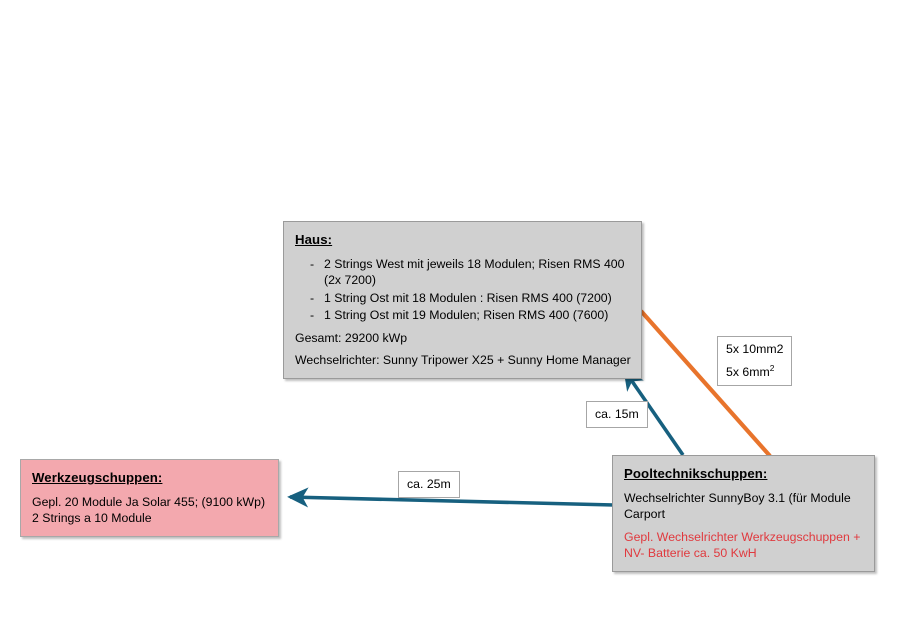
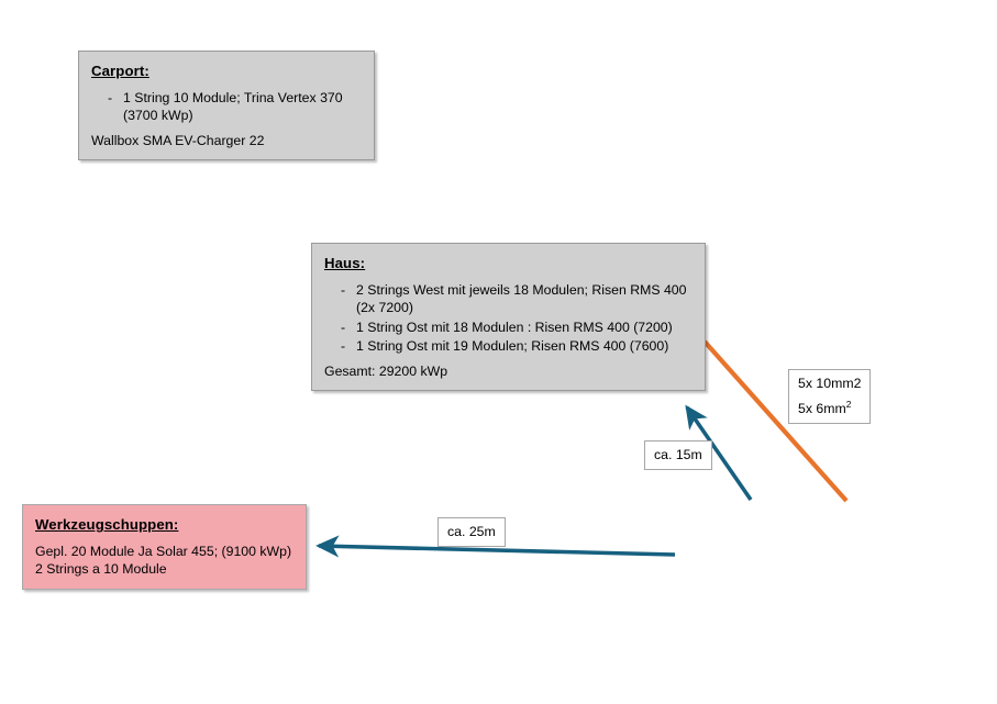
+ Carport:
+ 1 String 10 Module; Trina Vertex 370 (3700 kWp)
+ Wallbox SMA EV-Charger 22
  Haus:
  2 Strings West mit jeweils 18 Modulen; Risen RMS 400 (2x 7200)
  1 String Ost mit 18 Modulen : Risen RMS 400 (7200)
  1 String Ost mit 19 Modulen; Risen RMS 400 (7600)
  Gesamt: 29200 kWp
- Wechselrichter: Sunny Tripower X25 + Sunny Home Manager
- Pooltechnikschuppen:
- Wechselrichter SunnyBoy 3.1 (für Module Carport
- Gepl. Wechselrichter Werkzeugschuppen +
- NV- Batterie ca. 50 KwH
  Werkzeugschuppen:
  Gepl. 20 Module Ja Solar 455; (9100 kWp)
  2 Strings a 10 Module
  5x 10mm2
  5x 6mm2
  ca. 15m
  ca. 25m
